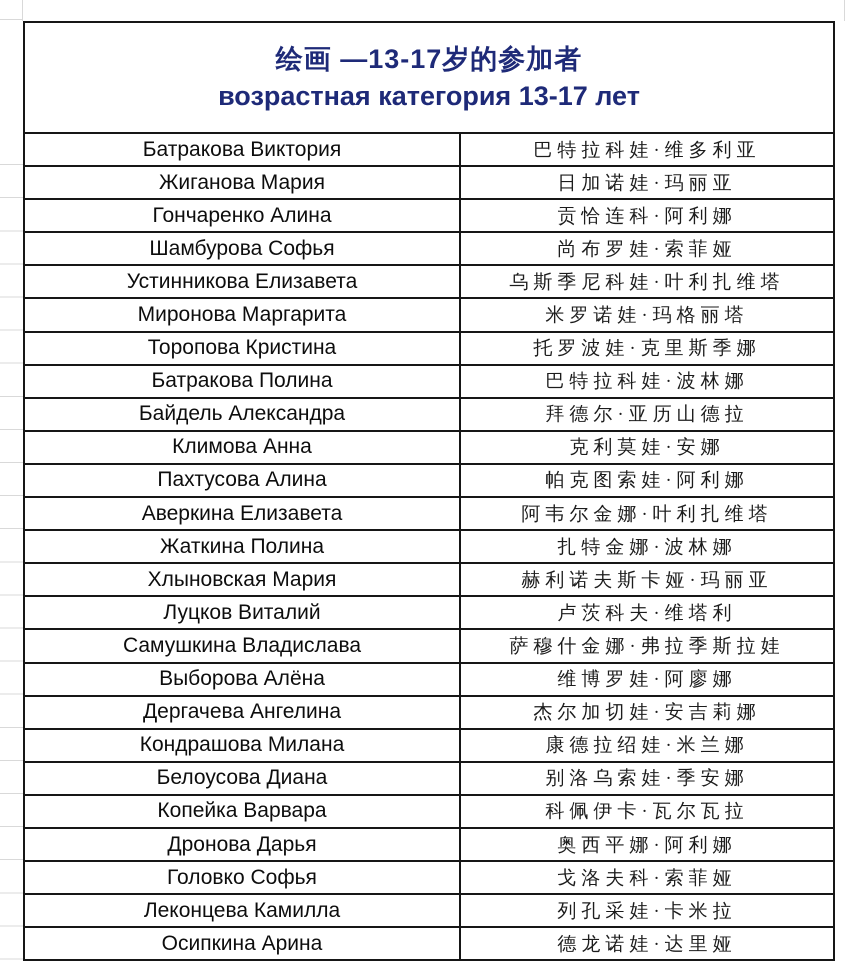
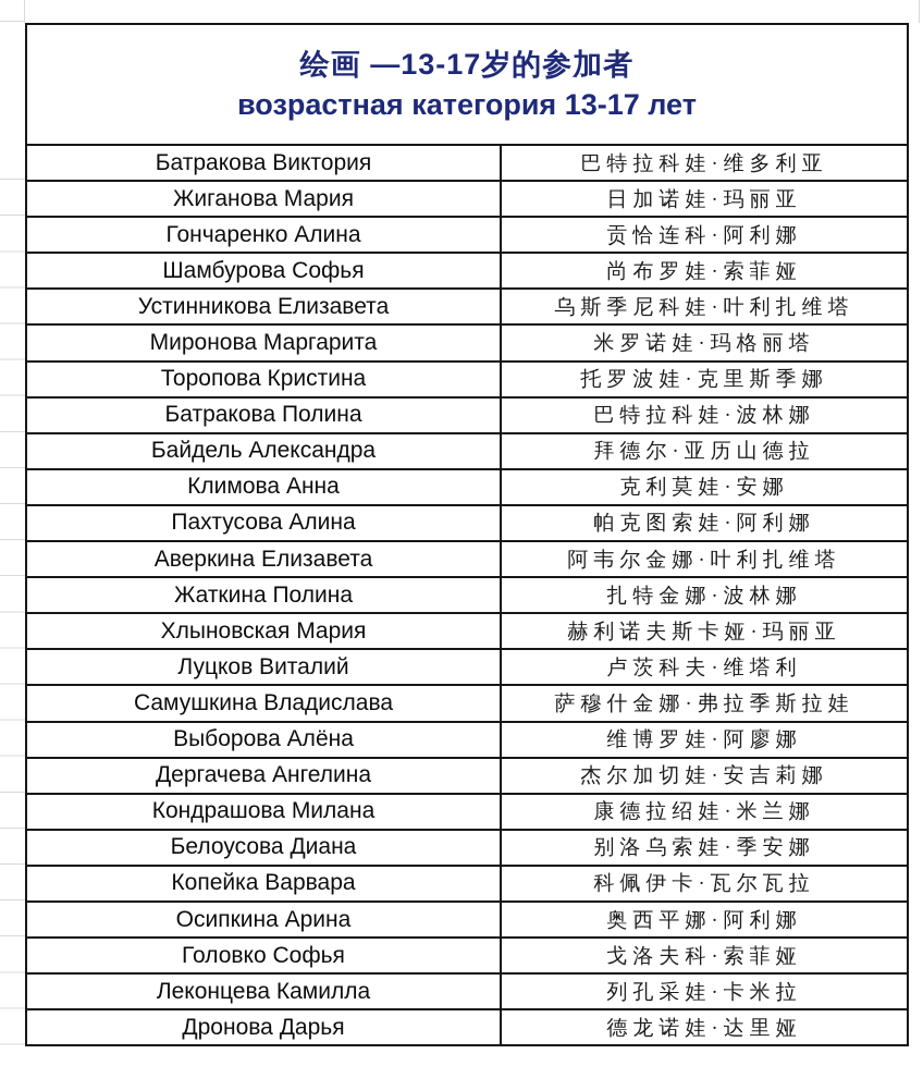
  绘画 —13-17岁的参加者 возрастная категория 13-17 лет
  Батракова Виктория	巴特拉科娃·维多利亚
  Жиганова Мария	日加诺娃·玛丽亚
  Гончаренко Алина	贡恰连科·阿利娜
  Шамбурова Софья	尚布罗娃·索菲娅
  Устинникова Елизавета	乌斯季尼科娃·叶利扎维塔
  Миронова Маргарита	米罗诺娃·玛格丽塔
  Торопова Кристина	托罗波娃·克里斯季娜
  Батракова Полина	巴特拉科娃·波林娜
  Байдель Александра	拜德尔·亚历山德拉
  Климова Анна	克利莫娃·安娜
  Пахтусова Алина	帕克图索娃·阿利娜
  Аверкина Елизавета	阿韦尔金娜·叶利扎维塔
  Жаткина Полина	扎特金娜·波林娜
  Хлыновская Мария	赫利诺夫斯卡娅·玛丽亚
  Луцков Виталий	卢茨科夫·维塔利
  Самушкина Владислава	萨穆什金娜·弗拉季斯拉娃
  Выборова Алёна	维博罗娃·阿廖娜
  Дергачева Ангелина	杰尔加切娃·安吉莉娜
  Кондрашова Милана	康德拉绍娃·米兰娜
  Белоусова Диана	别洛乌索娃·季安娜
  Копейка Варвара	科佩伊卡·瓦尔瓦拉
- Дронова Дарья	奥西平娜·阿利娜
+ Осипкина Арина	奥西平娜·阿利娜
  Головко Софья	戈洛夫科·索菲娅
  Леконцева Камилла	列孔采娃·卡米拉
- Осипкина Арина	德龙诺娃·达里娅
+ Дронова Дарья	德龙诺娃·达里娅
